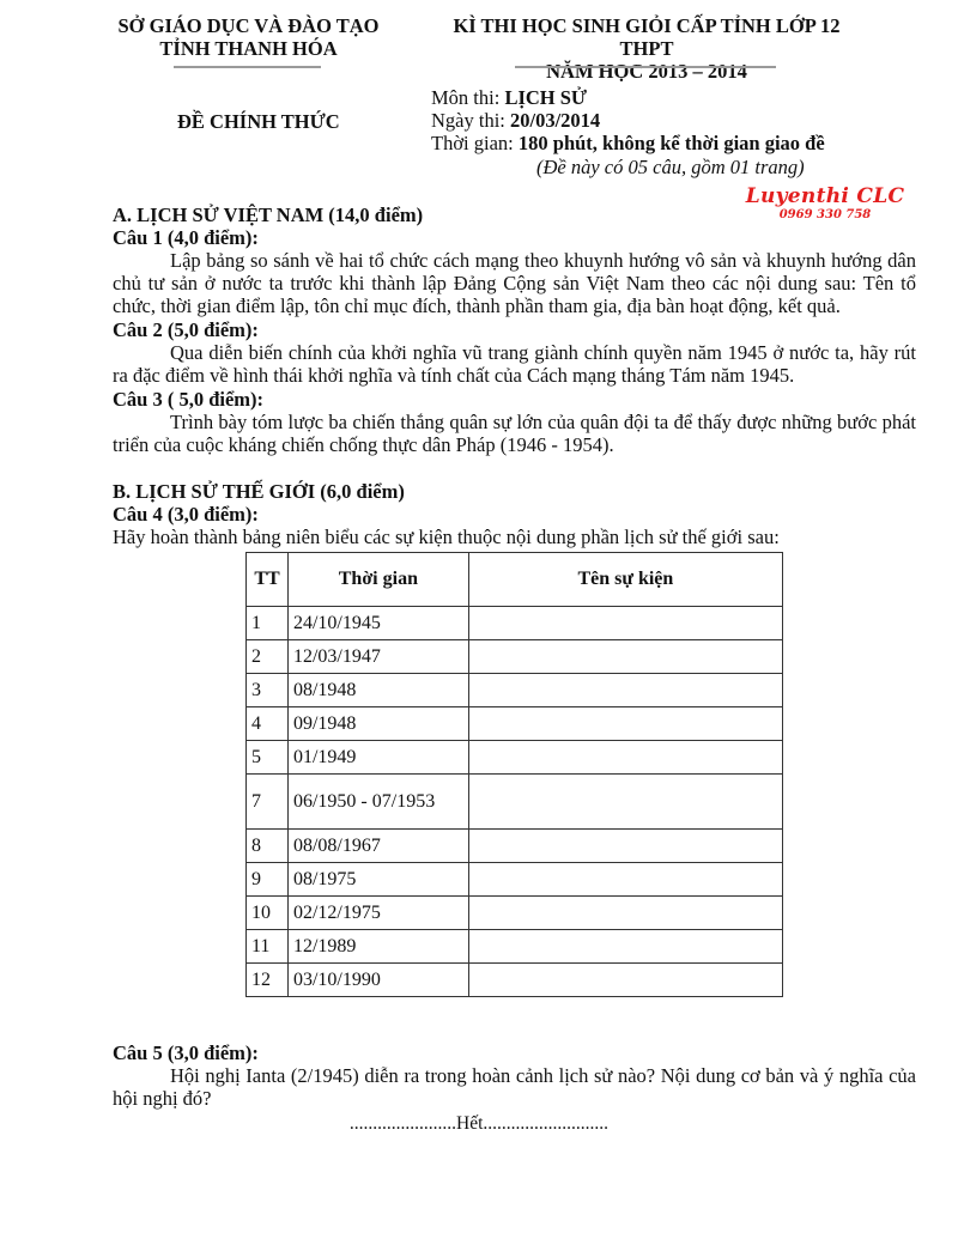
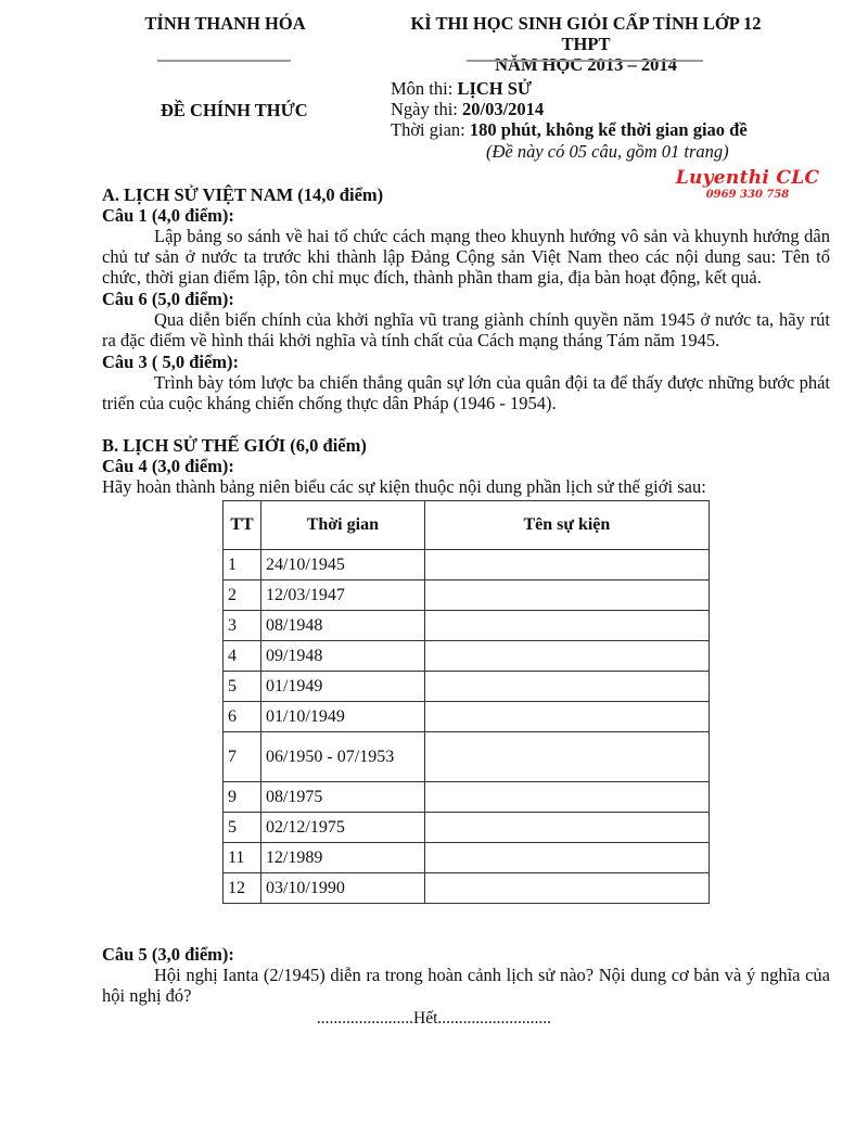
- SỞ GIÁO DỤC VÀ ĐÀO TẠO
  TỈNH THANH HÓA
  KÌ THI HỌC SINH GIỎI CẤP TỈNH LỚP 12 THPT
  NĂM HỌC 2013 – 2014
  ĐỀ CHÍNH THỨC
  Môn thi: LỊCH SỬ
  Ngày thi: 20/03/2014
  Thời gian: 180 phút, không kể thời gian giao đề
  (Đề này có 05 câu, gồm 01 trang)
  Luyenthi CLC
  0969 330 758
  A. LỊCH SỬ VIỆT NAM (14,0 điểm)
  Câu 1 (4,0 điểm):
  Lập bảng so sánh về hai tổ chức cách mạng theo khuynh hướng vô sản và khuynh hướng dân chủ tư sản ở nước ta trước khi thành lập Đảng Cộng sản Việt Nam theo các nội dung sau: Tên tổ chức, thời gian điểm lập, tôn chỉ mục đích, thành phần tham gia, địa bàn hoạt động, kết quả.
- Câu 2 (5,0 điểm):
+ Câu 6 (5,0 điểm):
  Qua diễn biến chính của khởi nghĩa vũ trang giành chính quyền năm 1945 ở nước ta, hãy rút ra đặc điểm về hình thái khởi nghĩa và tính chất của Cách mạng tháng Tám năm 1945.
  Câu 3 ( 5,0 điểm):
  Trình bày tóm lược ba chiến thắng quân sự lớn của quân đội ta để thấy được những bước phát triển của cuộc kháng chiến chống thực dân Pháp (1946 - 1954).
  B. LỊCH SỬ THẾ GIỚI (6,0 điểm)
  Câu 4 (3,0 điểm):
  Hãy hoàn thành bảng niên biểu các sự kiện thuộc nội dung phần lịch sử thế giới sau:
  TT	Thời gian	Tên sự kiện
  1	24/10/1945
  2	12/03/1947
  3	08/1948
  4	09/1948
  5	01/1949
+ 6	01/10/1949
  7	06/1950 - 07/1953
- 8	08/08/1967
  9	08/1975
- 10	02/12/1975
+ 5	02/12/1975
  11	12/1989
  12	03/10/1990
  Câu 5 (3,0 điểm):
  Hội nghị Ianta (2/1945) diễn ra trong hoàn cảnh lịch sử nào? Nội dung cơ bản và ý nghĩa của hội nghị đó?
  .......................Hết...........................
